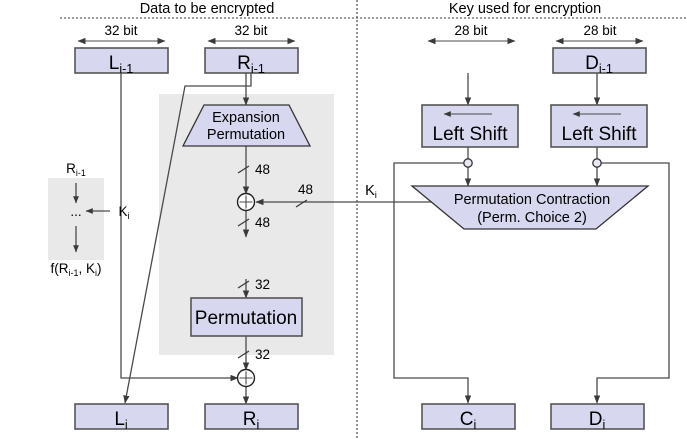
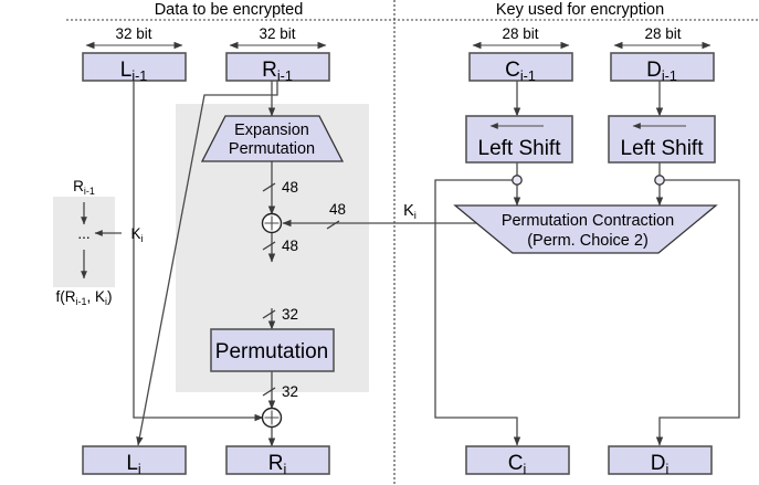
  Data to be encrypted
  Key used for encryption
  32 bit
  32 bit
  28 bit
  28 bit
  48
  48
  32
  32
  48
  Ki
  Li-1
  Ri-1
  Expansion
  Permutation
  Permutation
  Li
  Ri
+ Ci-1
  Di-1
  Left Shift
  Left Shift
  Permutation Contraction
  (Perm. Choice 2)
  Ci
  Di
  Ri-1
  ...
  Ki
  f(Ri-1, Ki)
